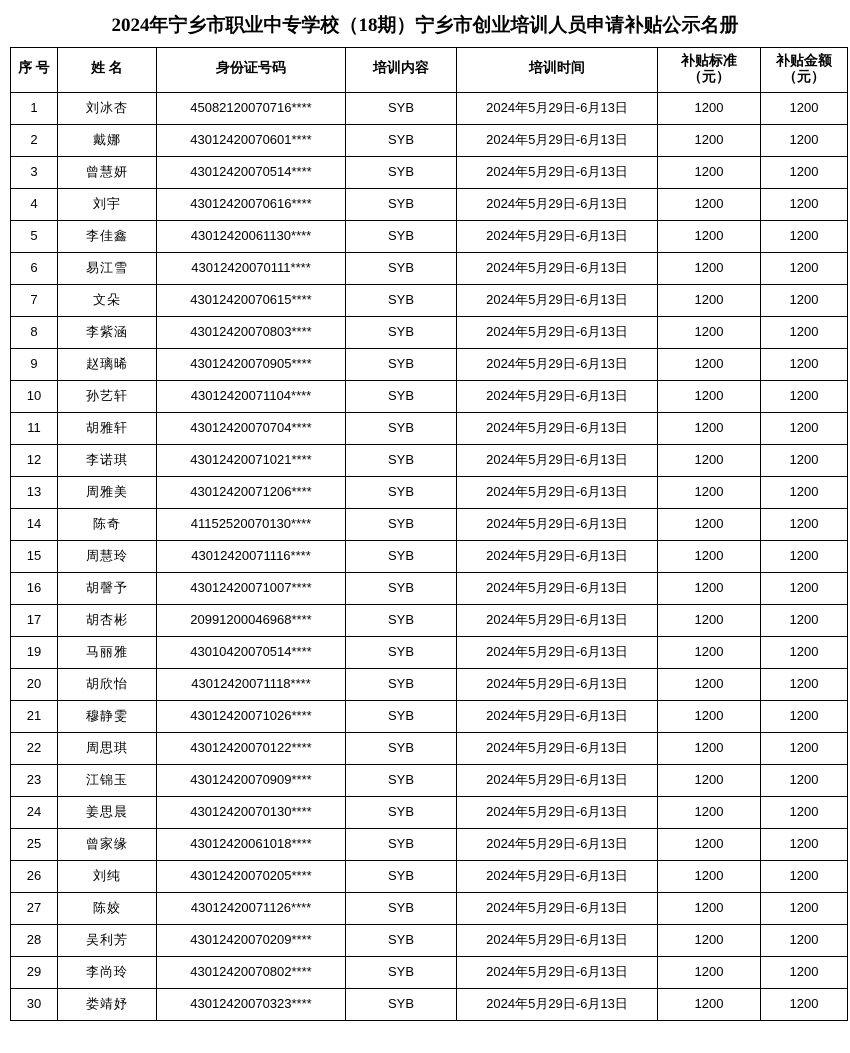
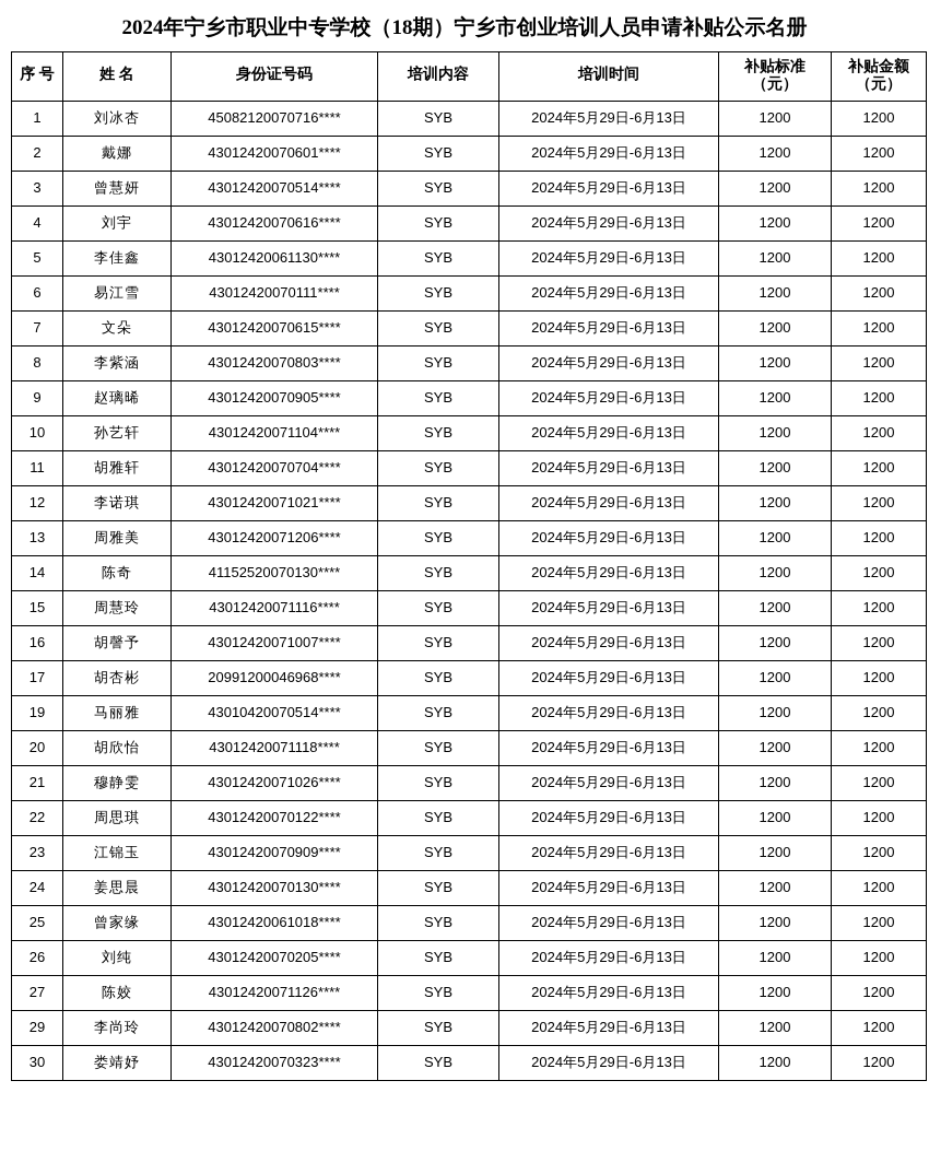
  2024年宁乡市职业中专学校（18期）宁乡市创业培训人员申请补贴公示名册
  序 号	姓 名	身份证号码	培训内容	培训时间	补贴标准 （元）	补贴金额 （元）
  1	刘冰杏	45082120070716****	SYB	2024年5月29日-6月13日	1200	1200
  2	戴娜	43012420070601****	SYB	2024年5月29日-6月13日	1200	1200
  3	曾慧妍	43012420070514****	SYB	2024年5月29日-6月13日	1200	1200
  4	刘宇	43012420070616****	SYB	2024年5月29日-6月13日	1200	1200
  5	李佳鑫	43012420061130****	SYB	2024年5月29日-6月13日	1200	1200
  6	易江雪	43012420070111****	SYB	2024年5月29日-6月13日	1200	1200
  7	文朵	43012420070615****	SYB	2024年5月29日-6月13日	1200	1200
  8	李紫涵	43012420070803****	SYB	2024年5月29日-6月13日	1200	1200
  9	赵璃晞	43012420070905****	SYB	2024年5月29日-6月13日	1200	1200
  10	孙艺轩	43012420071104****	SYB	2024年5月29日-6月13日	1200	1200
  11	胡雅轩	43012420070704****	SYB	2024年5月29日-6月13日	1200	1200
  12	李诺琪	43012420071021****	SYB	2024年5月29日-6月13日	1200	1200
  13	周雅美	43012420071206****	SYB	2024年5月29日-6月13日	1200	1200
  14	陈奇	41152520070130****	SYB	2024年5月29日-6月13日	1200	1200
  15	周慧玲	43012420071116****	SYB	2024年5月29日-6月13日	1200	1200
  16	胡謦予	43012420071007****	SYB	2024年5月29日-6月13日	1200	1200
  17	胡杏彬	20991200046968****	SYB	2024年5月29日-6月13日	1200	1200
  19	马丽雅	43010420070514****	SYB	2024年5月29日-6月13日	1200	1200
  20	胡欣怡	43012420071118****	SYB	2024年5月29日-6月13日	1200	1200
  21	穆静雯	43012420071026****	SYB	2024年5月29日-6月13日	1200	1200
  22	周思琪	43012420070122****	SYB	2024年5月29日-6月13日	1200	1200
  23	江锦玉	43012420070909****	SYB	2024年5月29日-6月13日	1200	1200
  24	姜思晨	43012420070130****	SYB	2024年5月29日-6月13日	1200	1200
  25	曾家缘	43012420061018****	SYB	2024年5月29日-6月13日	1200	1200
  26	刘纯	43012420070205****	SYB	2024年5月29日-6月13日	1200	1200
  27	陈姣	43012420071126****	SYB	2024年5月29日-6月13日	1200	1200
- 28	吴利芳	43012420070209****	SYB	2024年5月29日-6月13日	1200	1200
  29	李尚玲	43012420070802****	SYB	2024年5月29日-6月13日	1200	1200
  30	娄靖妤	43012420070323****	SYB	2024年5月29日-6月13日	1200	1200
